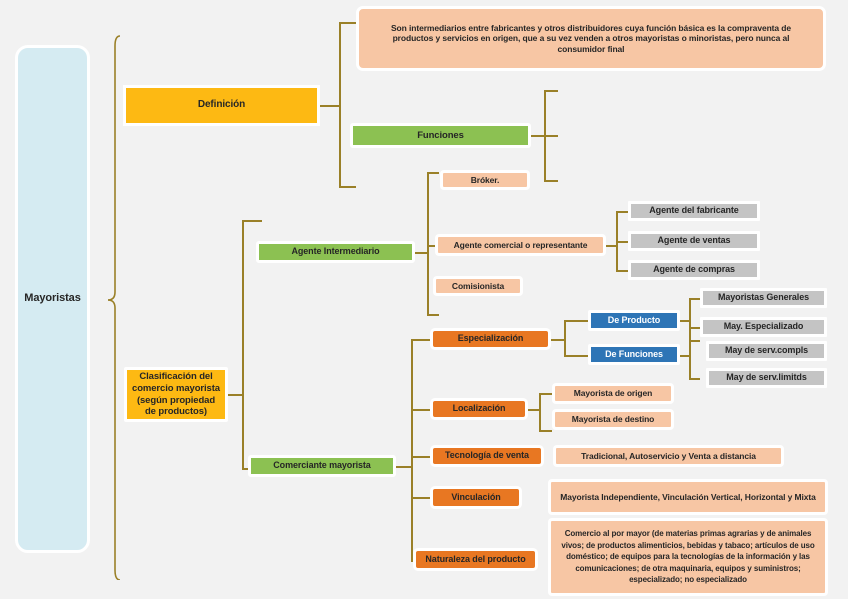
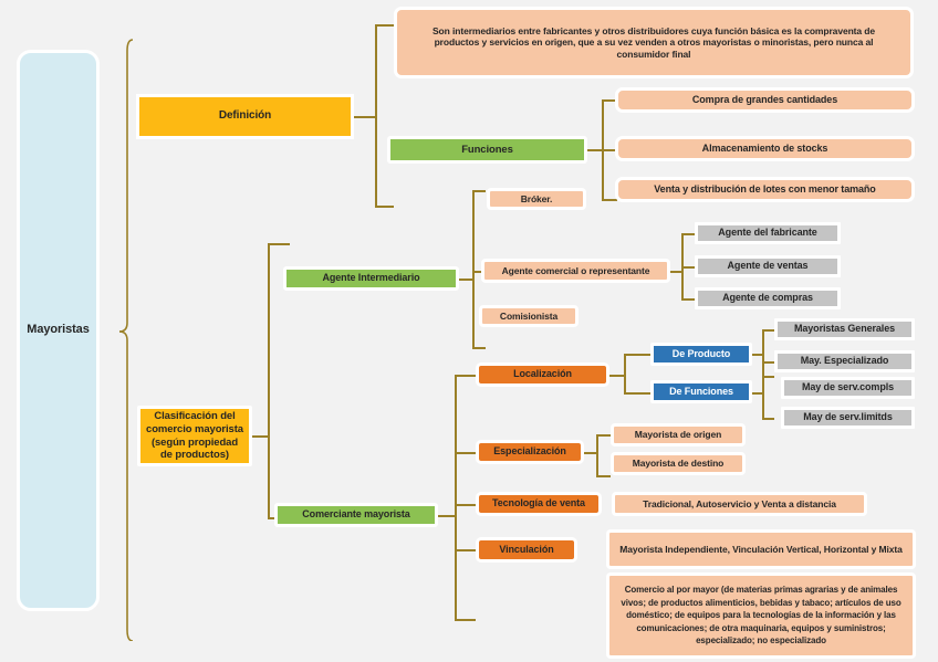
  Mayoristas
  Definición
  Son intermediarios entre fabricantes y otros distribuidores cuya función básica es la compraventa de productos y servicios en origen, que a su vez venden a otros mayoristas o minoristas, pero nunca al consumidor final
  Funciones
+ Compra de grandes cantidades
+ Almacenamiento de stocks
+ Venta y distribución de lotes con menor tamaño
  Clasificación del comercio mayorista (según propiedad de productos)
  Agente Intermediario
  Bróker.
  Agente comercial o representante
  Comisionista
  Agente del fabricante
  Agente de ventas
  Agente de compras
  Comerciante mayorista
- Especialización
+ Localización
  De Producto
  De Funciones
  Mayoristas Generales
  May. Especializado
  May de serv.compls
  May de serv.limitds
- Localización
+ Especialización
  Mayorista de origen
  Mayorista de destino
  Tecnología de venta
  Tradicional, Autoservicio y Venta a distancia
  Vinculación
  Mayorista Independiente, Vinculación Vertical, Horizontal y Mixta
- Naturaleza del producto
  Comercio al por mayor (de materias primas agrarias y de animales vivos; de productos alimenticios, bebidas y tabaco; artículos de uso doméstico; de equipos para la tecnologías de la información y las comunicaciones; de otra maquinaria, equipos y suministros; especializado; no especializado
